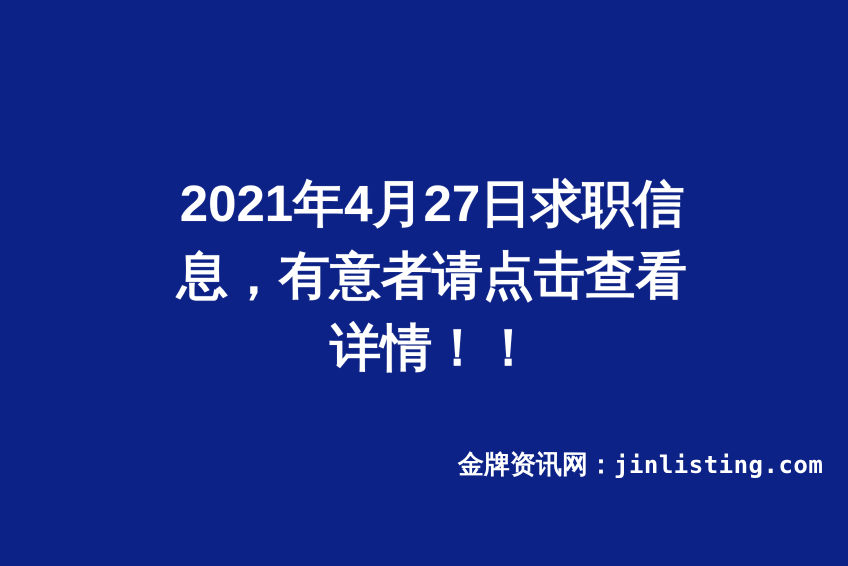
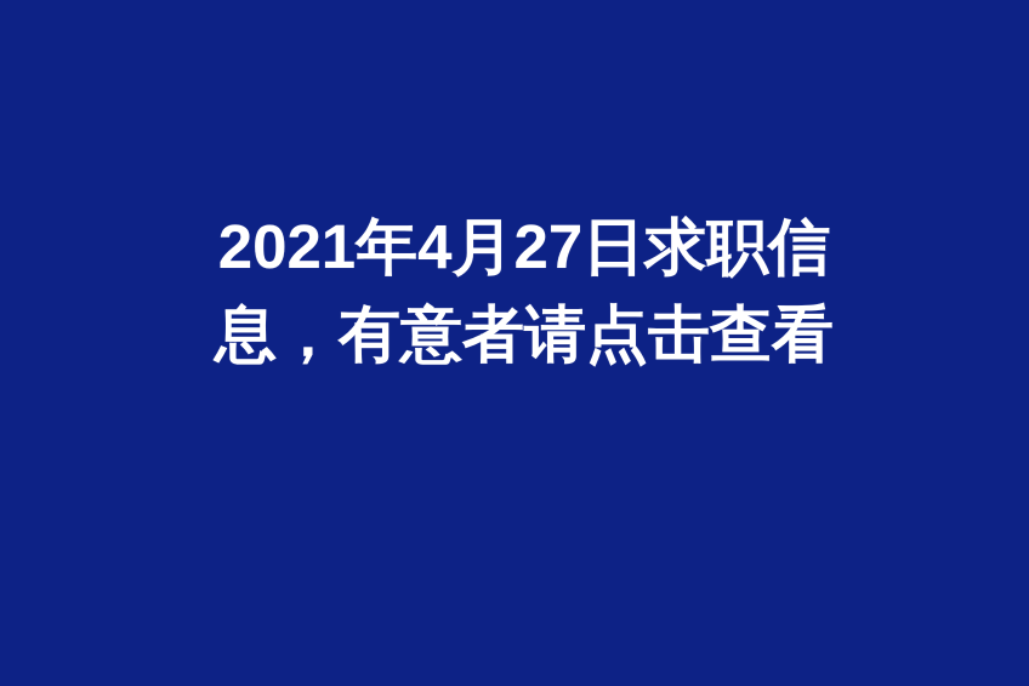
  2021年4月27日求职信
  息，有意者请点击查看
- 详情！！
- 金牌资讯网：jinlisting.com
